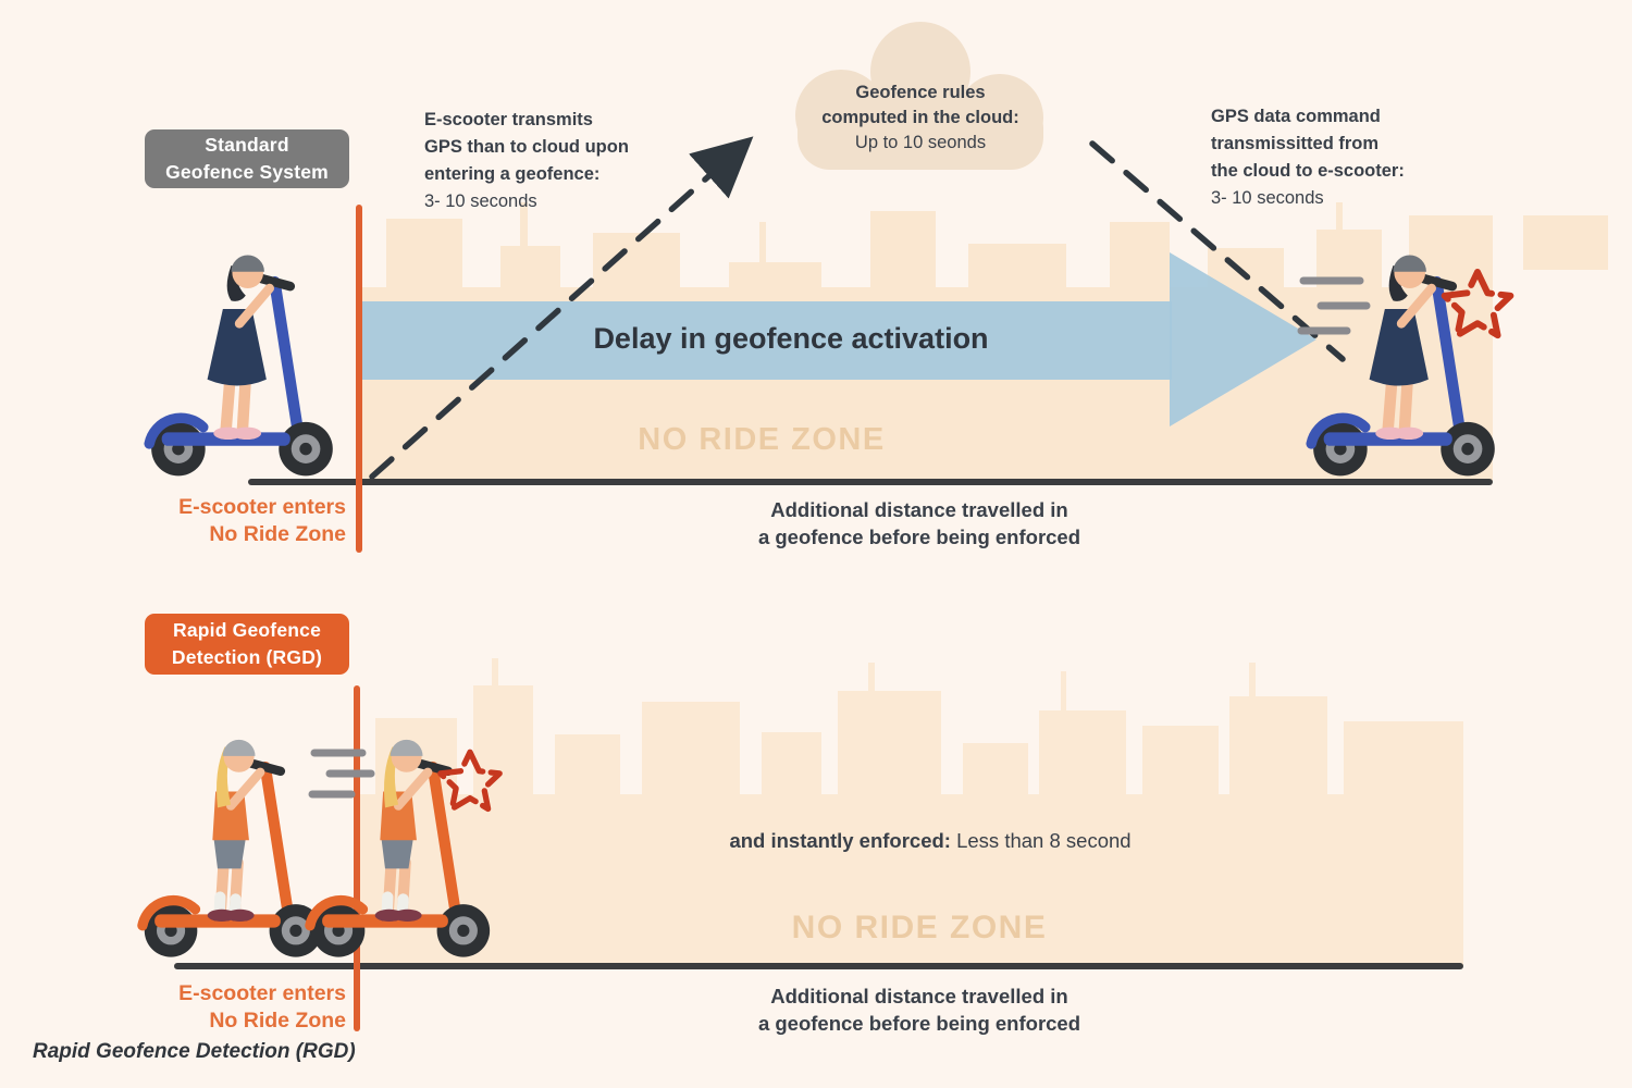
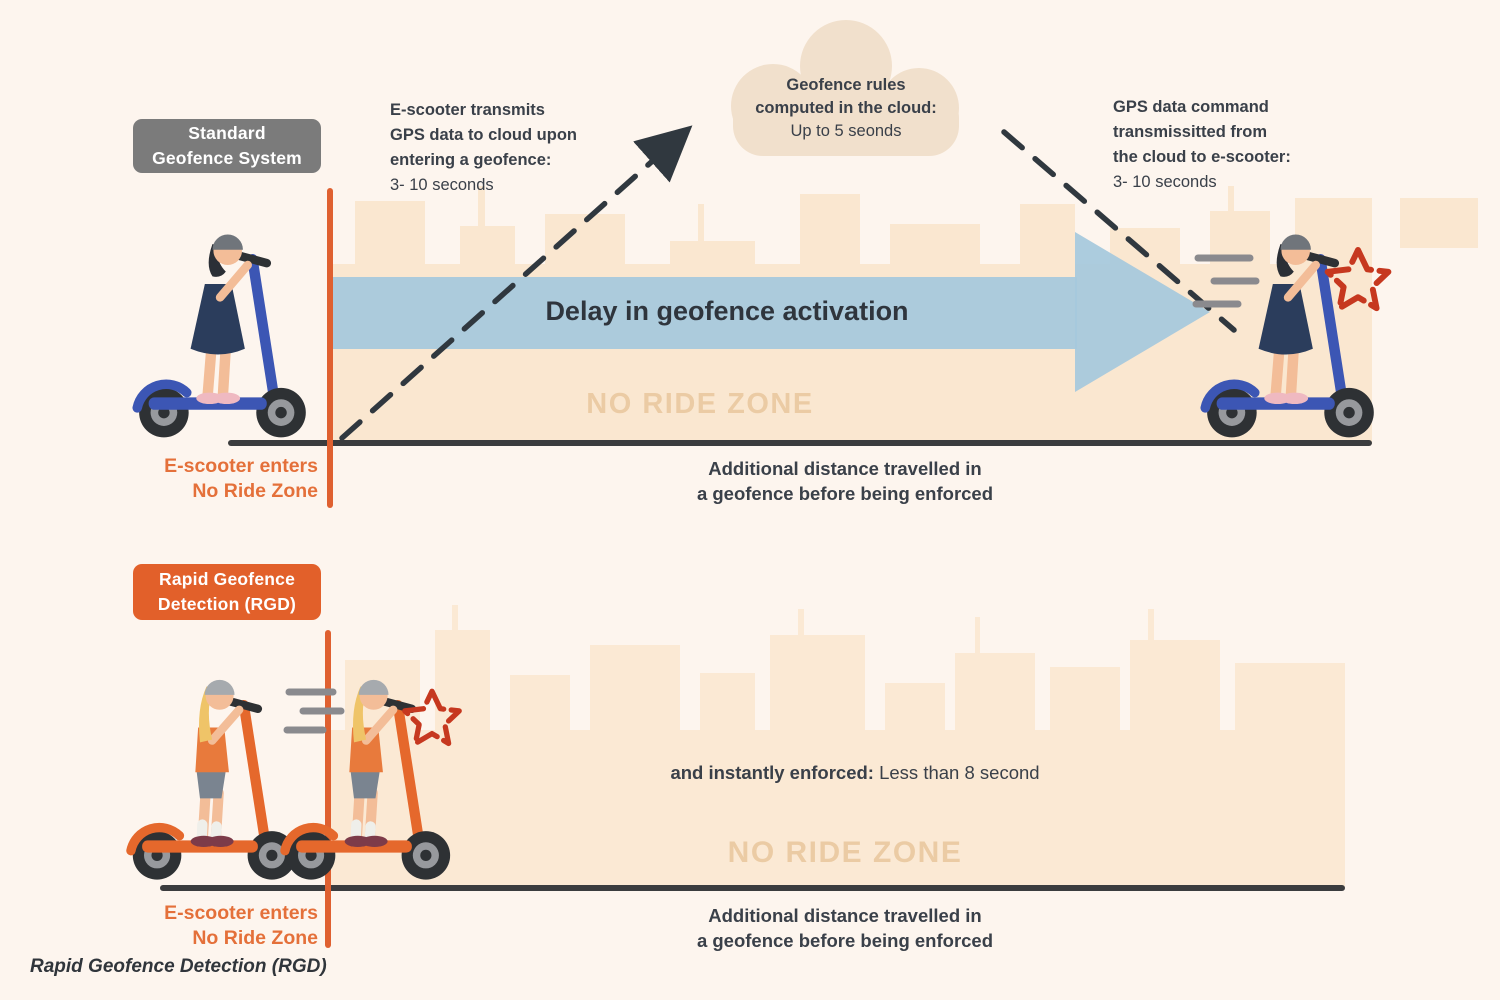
  Delay in geofence activation
  NO RIDE ZONE
  Geofence rules
  computed in the cloud:
- Up to 10 seonds
+ Up to 5 seonds
  Standard
  Geofence System
  E-scooter transmits
- GPS than to cloud upon
+ GPS data to cloud upon
  entering a geofence:
  3- 10 seconds
  GPS data command
  transmissitted from
  the cloud to e-scooter:
  3- 10 seconds
  E-scooter enters
  No Ride Zone
  Additional distance travelled in
  a geofence before being enforced
  Rapid Geofence
  Detection (RGD)
  and instantly enforced: Less than 8 second
  NO RIDE ZONE
  E-scooter enters
  No Ride Zone
  Additional distance travelled in
  a geofence before being enforced
  Rapid Geofence Detection (RGD)
